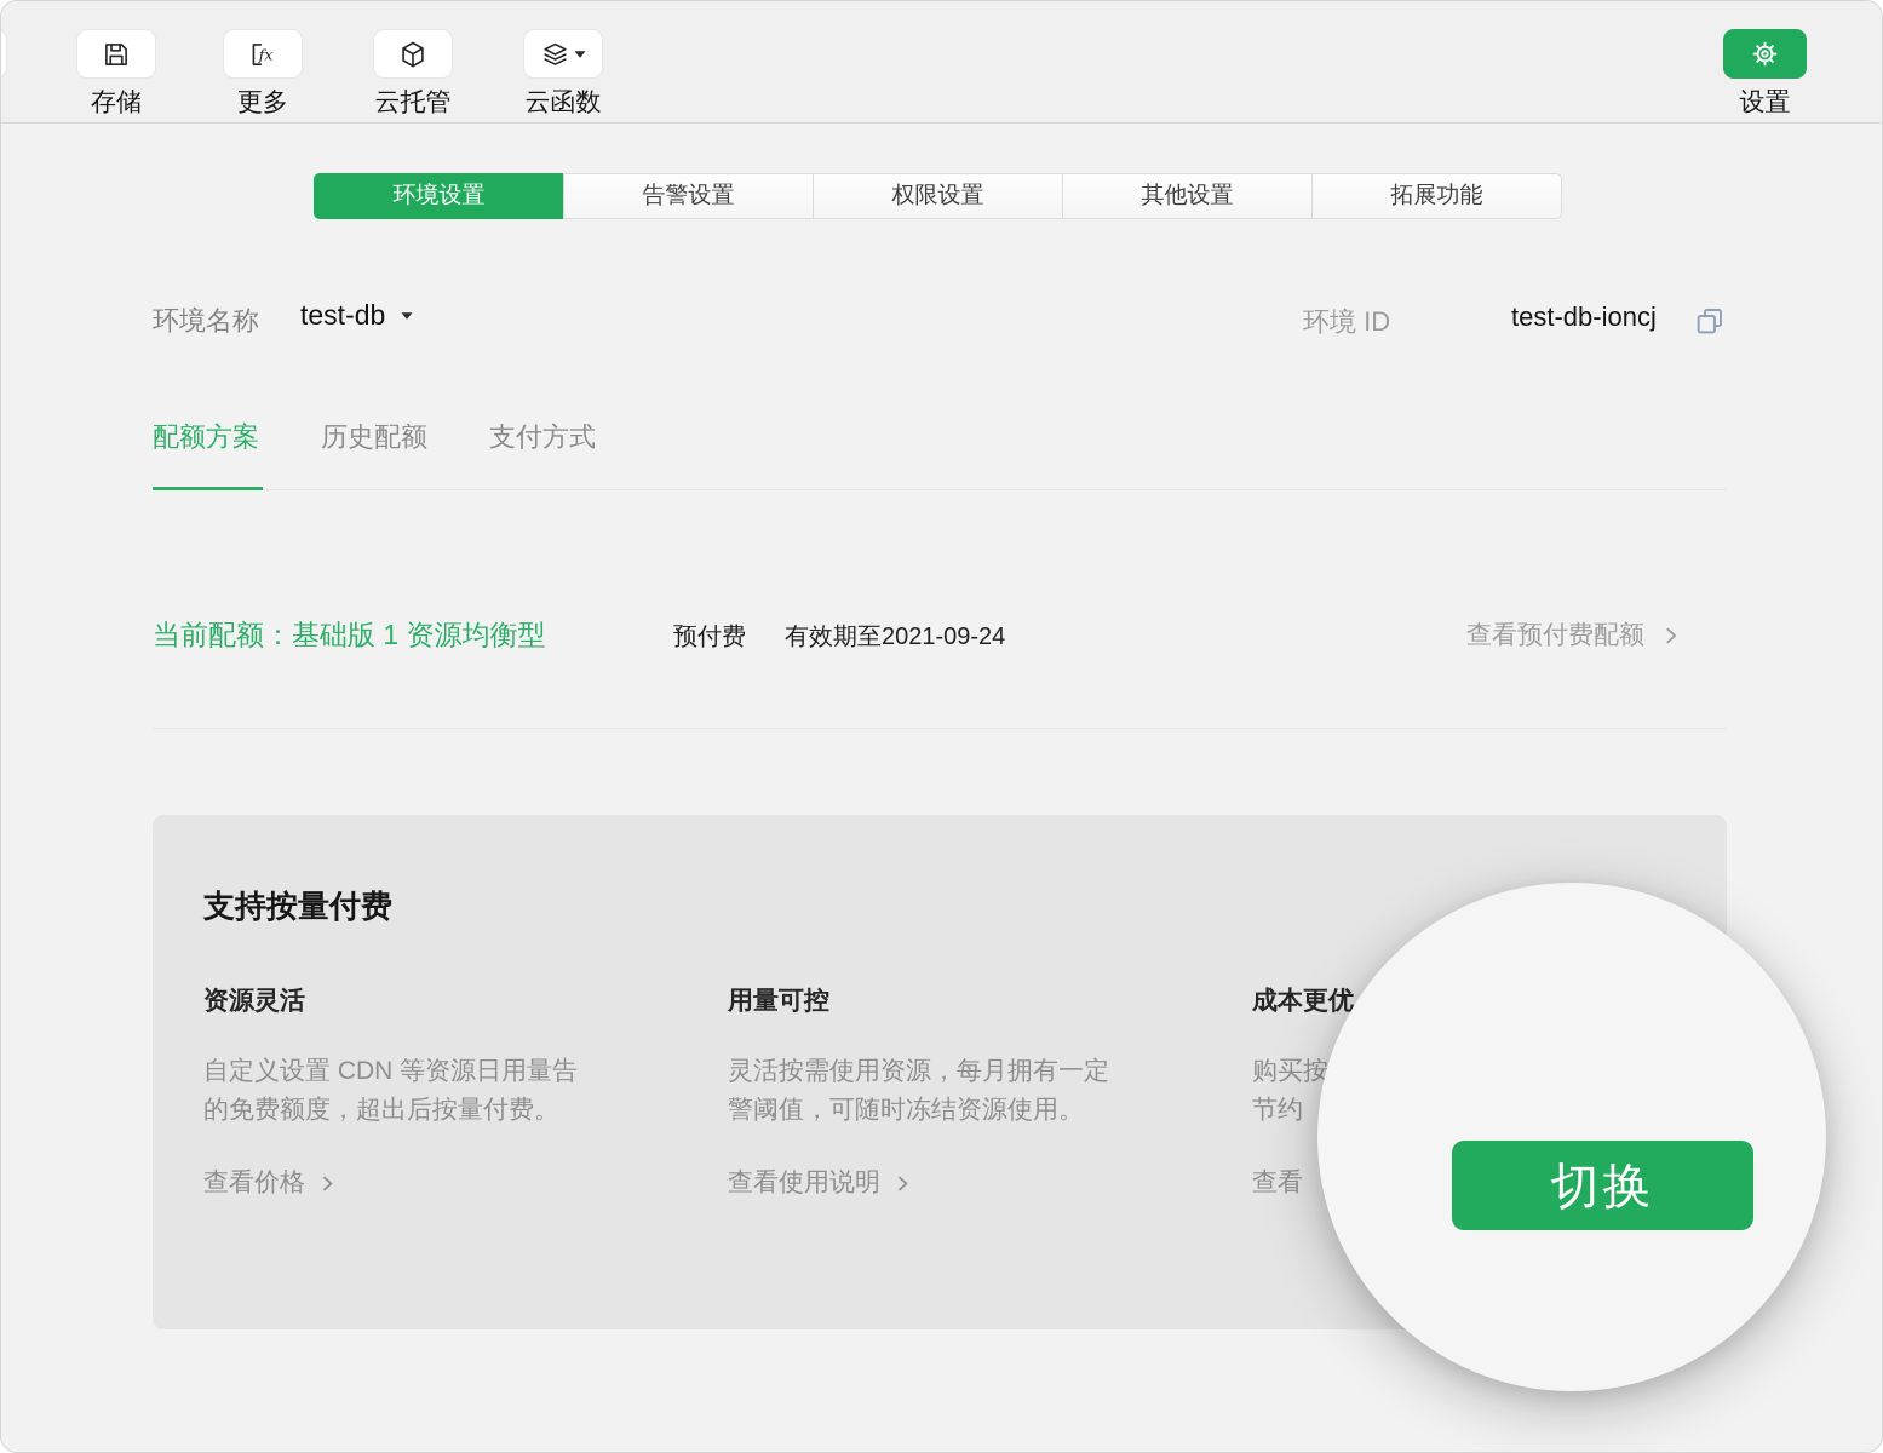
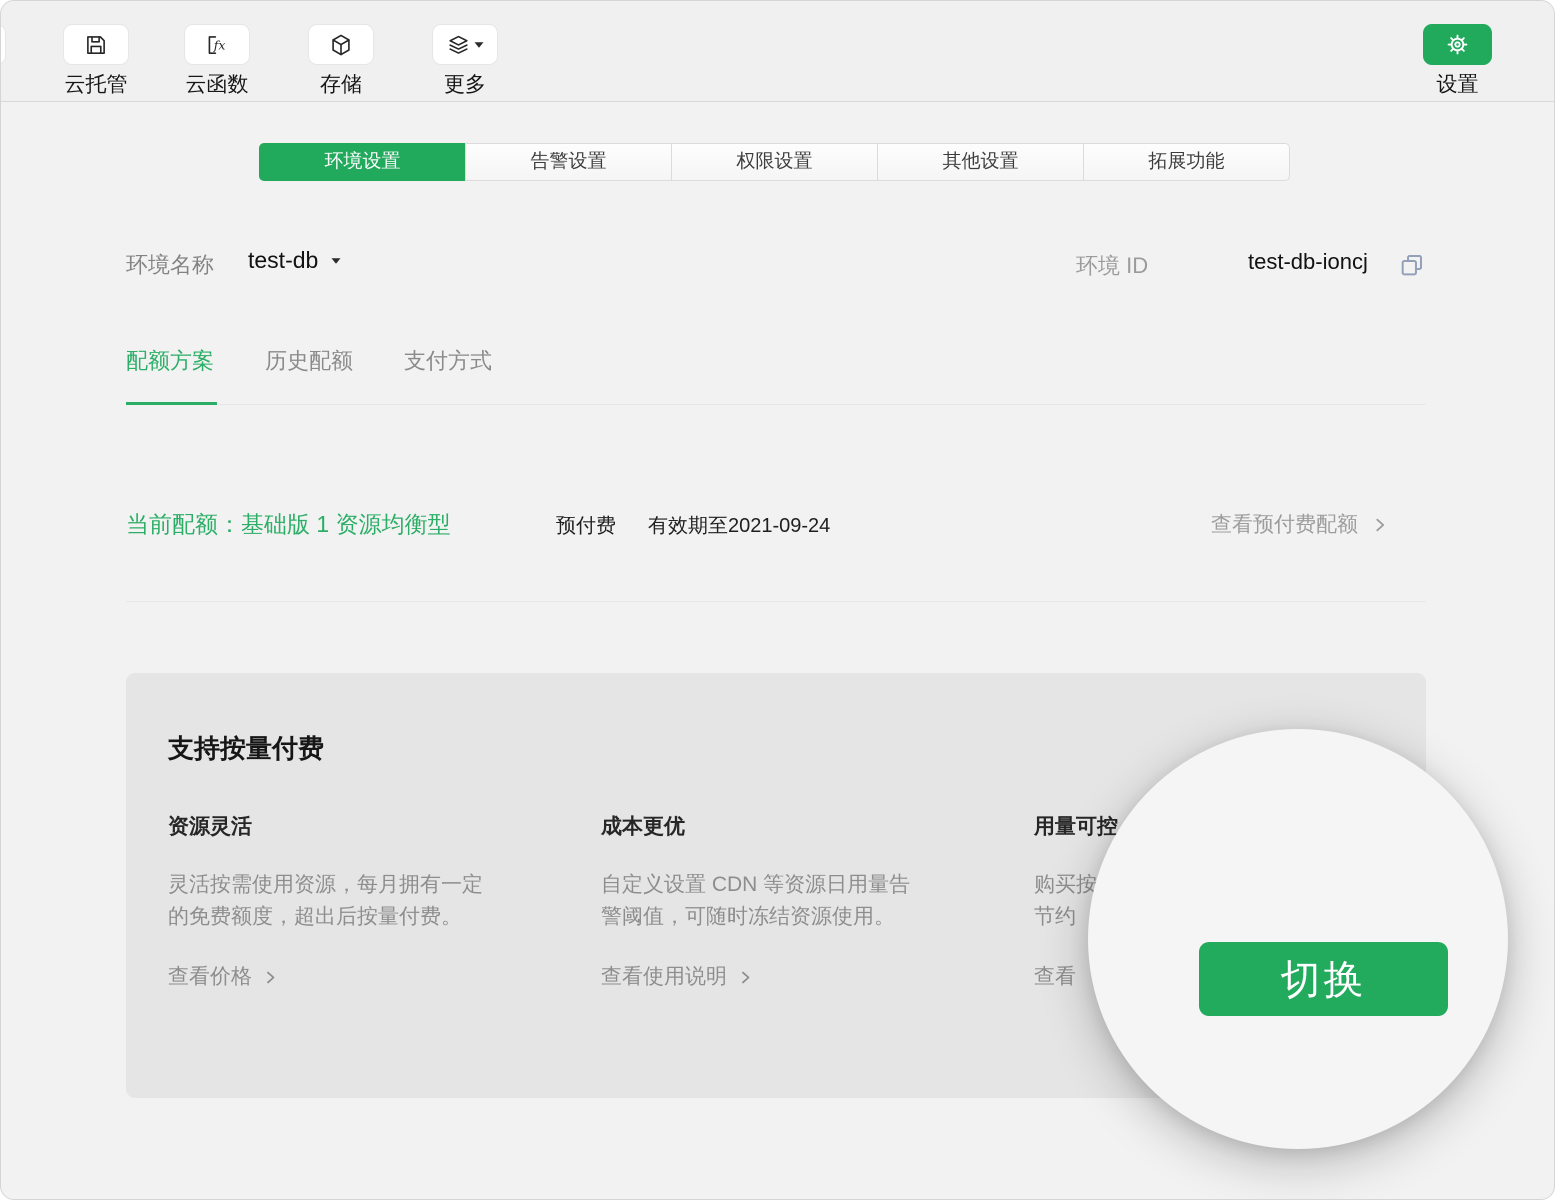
- 存储
+ 云托管
  fx
- 更多
+ 云函数
- 云托管
+ 存储
- 云函数
+ 更多
  设置
  环境设置
  告警设置
  权限设置
  其他设置
  拓展功能
  环境名称
  test-db
  环境 ID
  test-db-ioncj
  配额方案
  历史配额
  支付方式
  当前配额：基础版 1 资源均衡型
  预付费
  有效期至2021-09-24
  查看预付费配额
  支持按量付费
  资源灵活
- 自定义设置 CDN 等资源日用量告
+ 灵活按需使用资源，每月拥有一定
  的免费额度，超出后按量付费。
  查看价格
- 用量可控
+ 成本更优
- 灵活按需使用资源，每月拥有一定
+ 自定义设置 CDN 等资源日用量告
  警阈值，可随时冻结资源使用。
  查看使用说明
- 成本更优
+ 用量可控
  购买按
  节约
  查看
  切换
